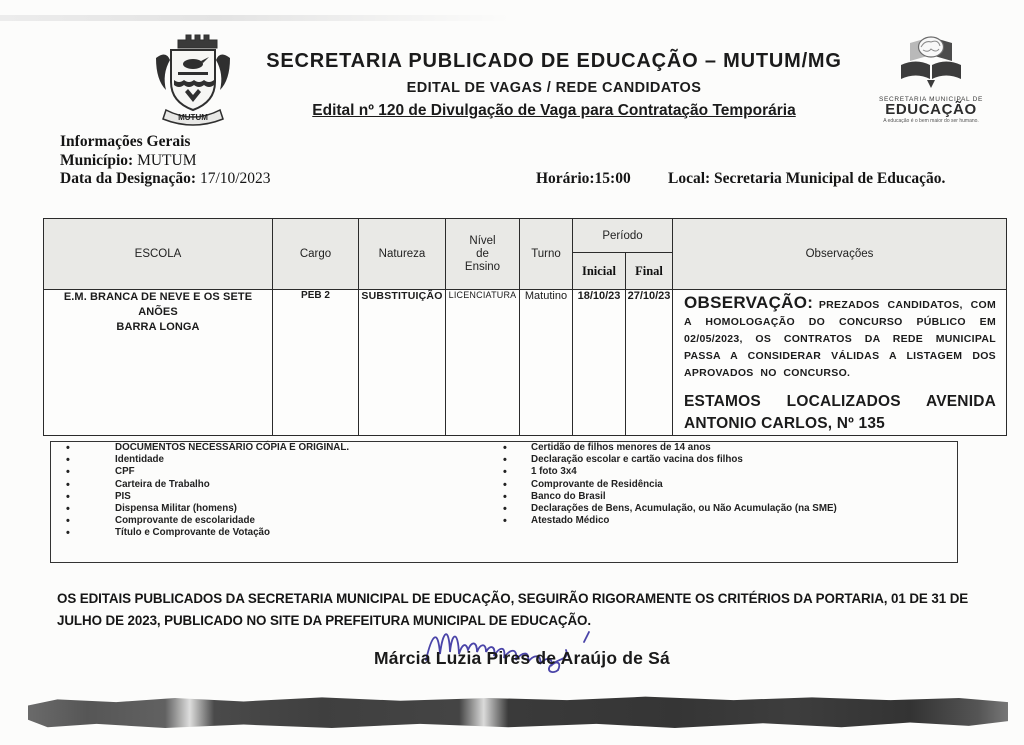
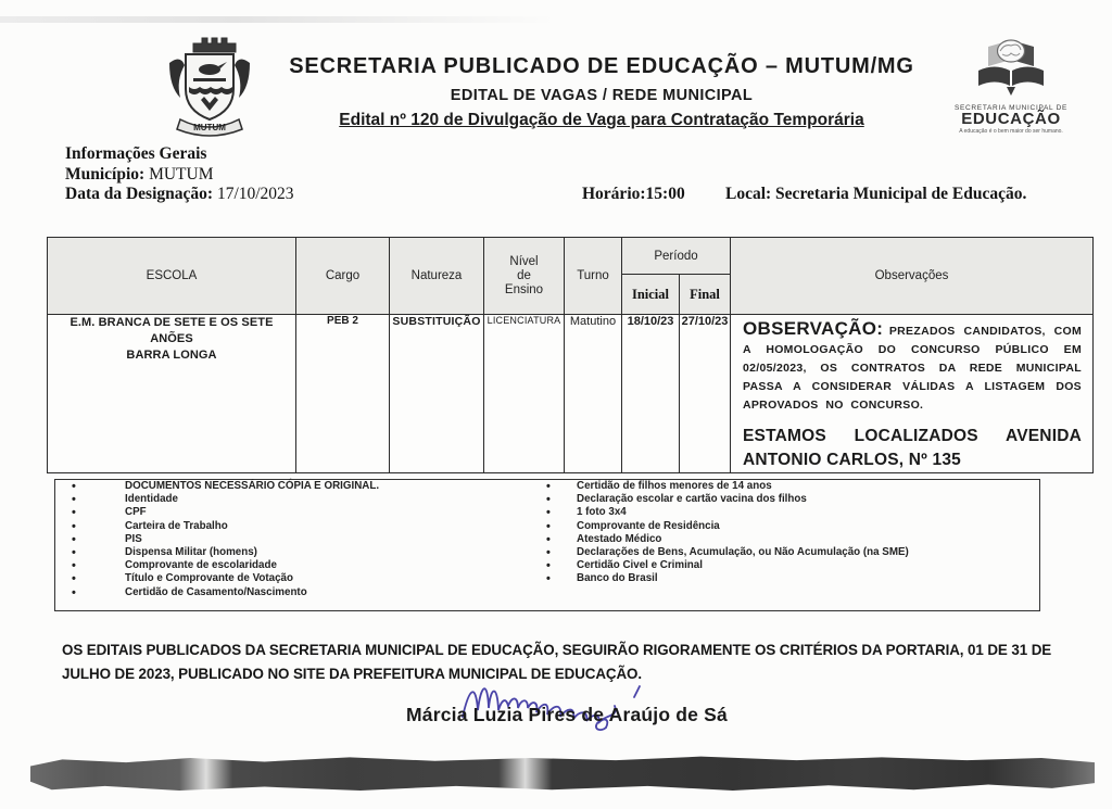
  MUTUM
  SECRETARIA PUBLICADO DE EDUCAÇÃO – MUTUM/MG
- EDITAL DE VAGAS / REDE CANDIDATOS
+ EDITAL DE VAGAS / REDE MUNICIPAL
  Edital nº 120 de Divulgação de Vaga para Contratação Temporária
  EDUCAÇÃO
  Informações Gerais
  Município: MUTUM
  Data da Designação: 17/10/2023
  Horário:15:00
  Local: Secretaria Municipal de Educação.
  ESCOLA	Cargo	Natureza	Nível de Ensino	Turno	Período	Observações
  Inicial	Final
- E.M. BRANCA DE NEVE E OS SETE ANÕES BARRA LONGA	PEB 2	SUBSTITUIÇÃO	LICENCIATURA	Matutino	18/10/23	27/10/23	OBSERVAÇÃO: PREZADOS CANDIDATOS, COM A HOMOLOGAÇÃO DO CONCURSO PÚBLICO EM 02/05/2023, OS CONTRATOS DA REDE MUNICIPAL PASSA A CONSIDERAR VÁLIDAS A LISTAGEM DOS APROVADOS NO CONCURSO. ESTAMOS LOCALIZADOS AVENIDA ANTONIO CARLOS, Nº 135
+ E.M. BRANCA DE SETE E OS SETE ANÕES BARRA LONGA	PEB 2	SUBSTITUIÇÃO	LICENCIATURA	Matutino	18/10/23	27/10/23	OBSERVAÇÃO: PREZADOS CANDIDATOS, COM A HOMOLOGAÇÃO DO CONCURSO PÚBLICO EM 02/05/2023, OS CONTRATOS DA REDE MUNICIPAL PASSA A CONSIDERAR VÁLIDAS A LISTAGEM DOS APROVADOS NO CONCURSO. ESTAMOS LOCALIZADOS AVENIDA ANTONIO CARLOS, Nº 135
  DOCUMENTOS NECESSÁRIO CÓPIA E ORIGINAL.
  Identidade
  CPF
  Carteira de Trabalho
  PIS
  Dispensa Militar (homens)
  Comprovante de escolaridade
  Título e Comprovante de Votação
+ Certidão de Casamento/Nascimento
  Certidão de filhos menores de 14 anos
  Declaração escolar e cartão vacina dos filhos
  1 foto 3x4
  Comprovante de Residência
- Banco do Brasil
+ Atestado Médico
  Declarações de Bens, Acumulação, ou Não Acumulação (na SME)
+ Certidão Civel e Criminal
- Atestado Médico
+ Banco do Brasil
  OS EDITAIS PUBLICADOS DA SECRETARIA MUNICIPAL DE EDUCAÇÃO, SEGUIRÃO RIGORAMENTE OS CRITÉRIOS DA PORTARIA, 01 DE 31 DE JULHO DE 2023, PUBLICADO NO SITE DA PREFEITURA MUNICIPAL DE EDUCAÇÃO.
  Márcia Luzia Pires de Araújo de Sá
